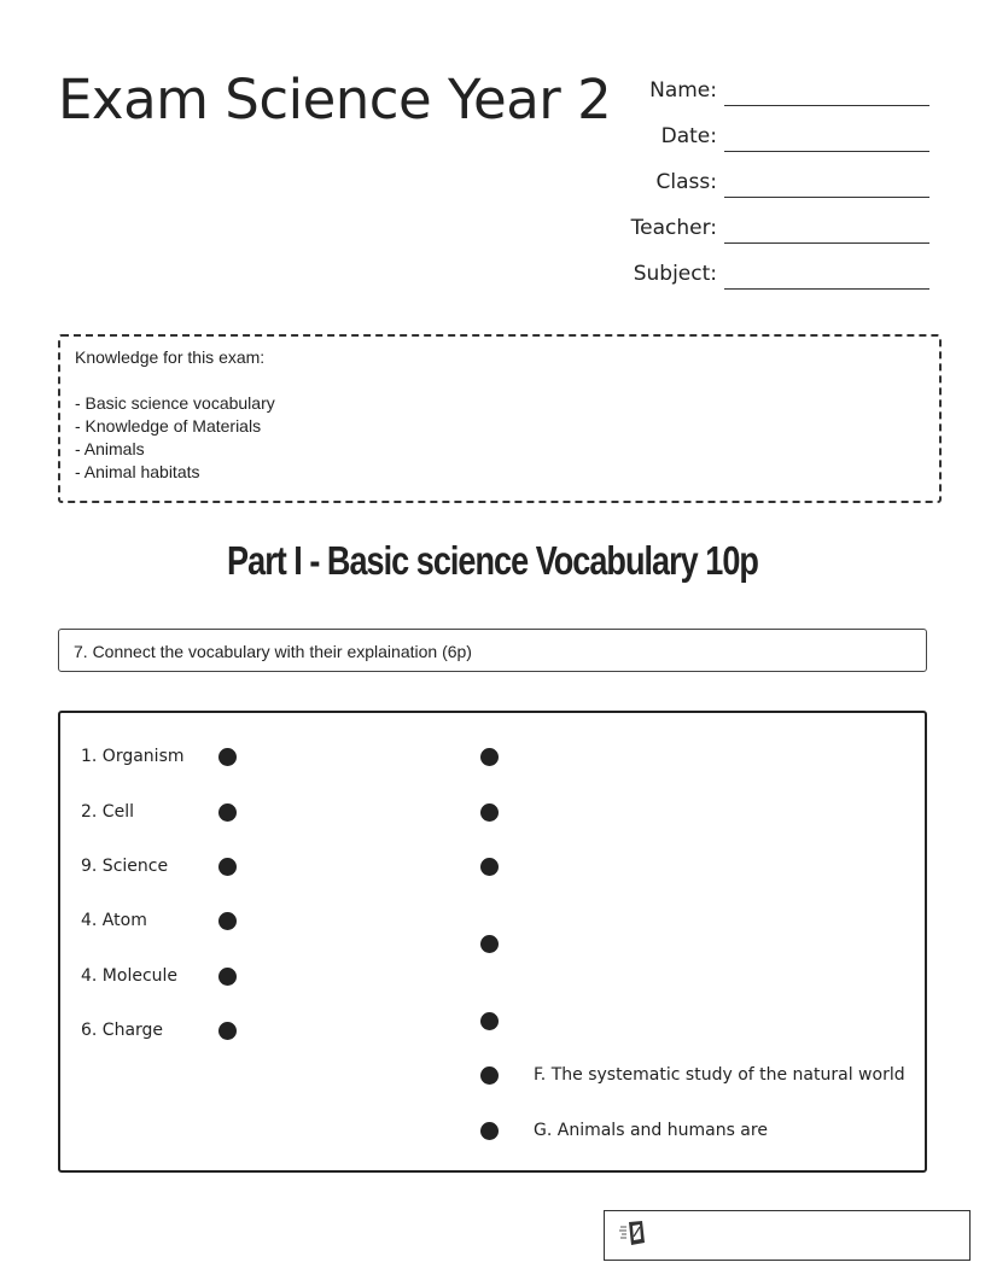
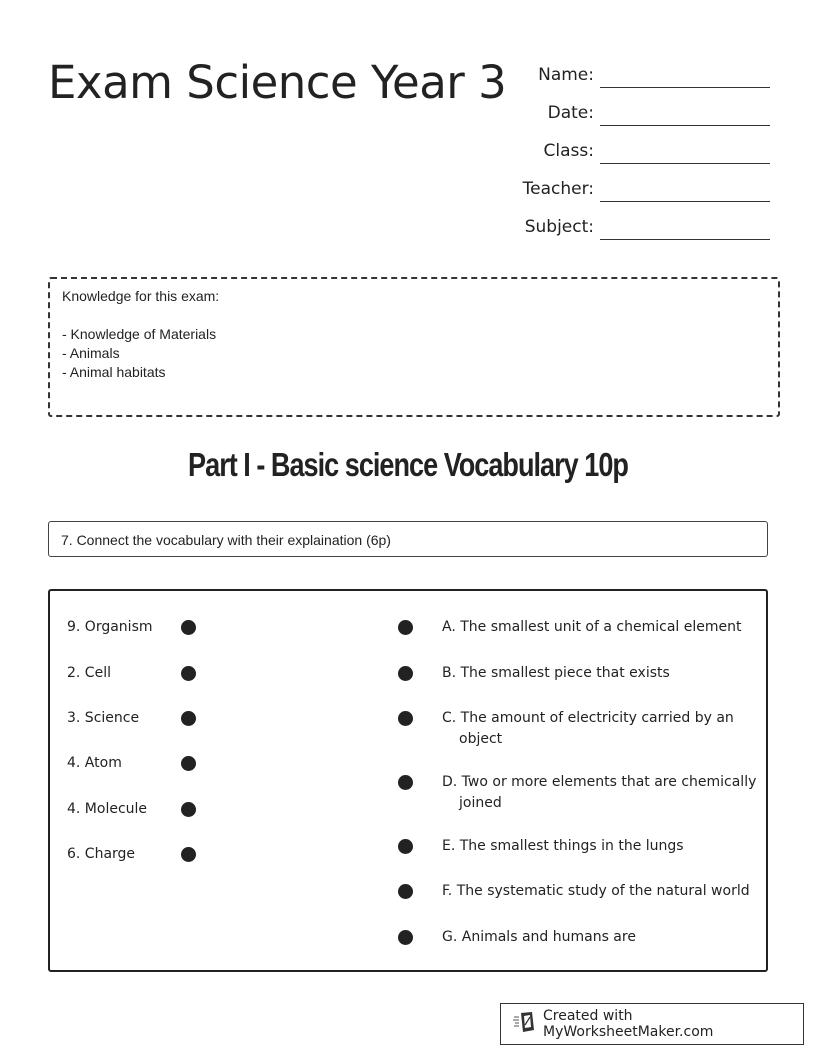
- Exam Science Year 2
+ Exam Science Year 3
  Name:
  Date:
  Class:
  Teacher:
  Subject:
  Knowledge for this exam:
- - Basic science vocabulary
  - Knowledge of Materials
  - Animals
  - Animal habitats
  Part I - Basic science Vocabulary 10p
  7. Connect the vocabulary with their explaination (6p)
- 1. Organism
+ 9. Organism
  2. Cell
- 9. Science
+ 3. Science
  4. Atom
  4. Molecule
  6. Charge
+ A. The smallest unit of a chemical element
+ B. The smallest piece that exists
+ C. The amount of electricity carried by an object
+ D. Two or more elements that are chemically joined
+ E. The smallest things in the lungs
  F. The systematic study of the natural world
  G. Animals and humans are
+ Created with MyWorksheetMaker.com
